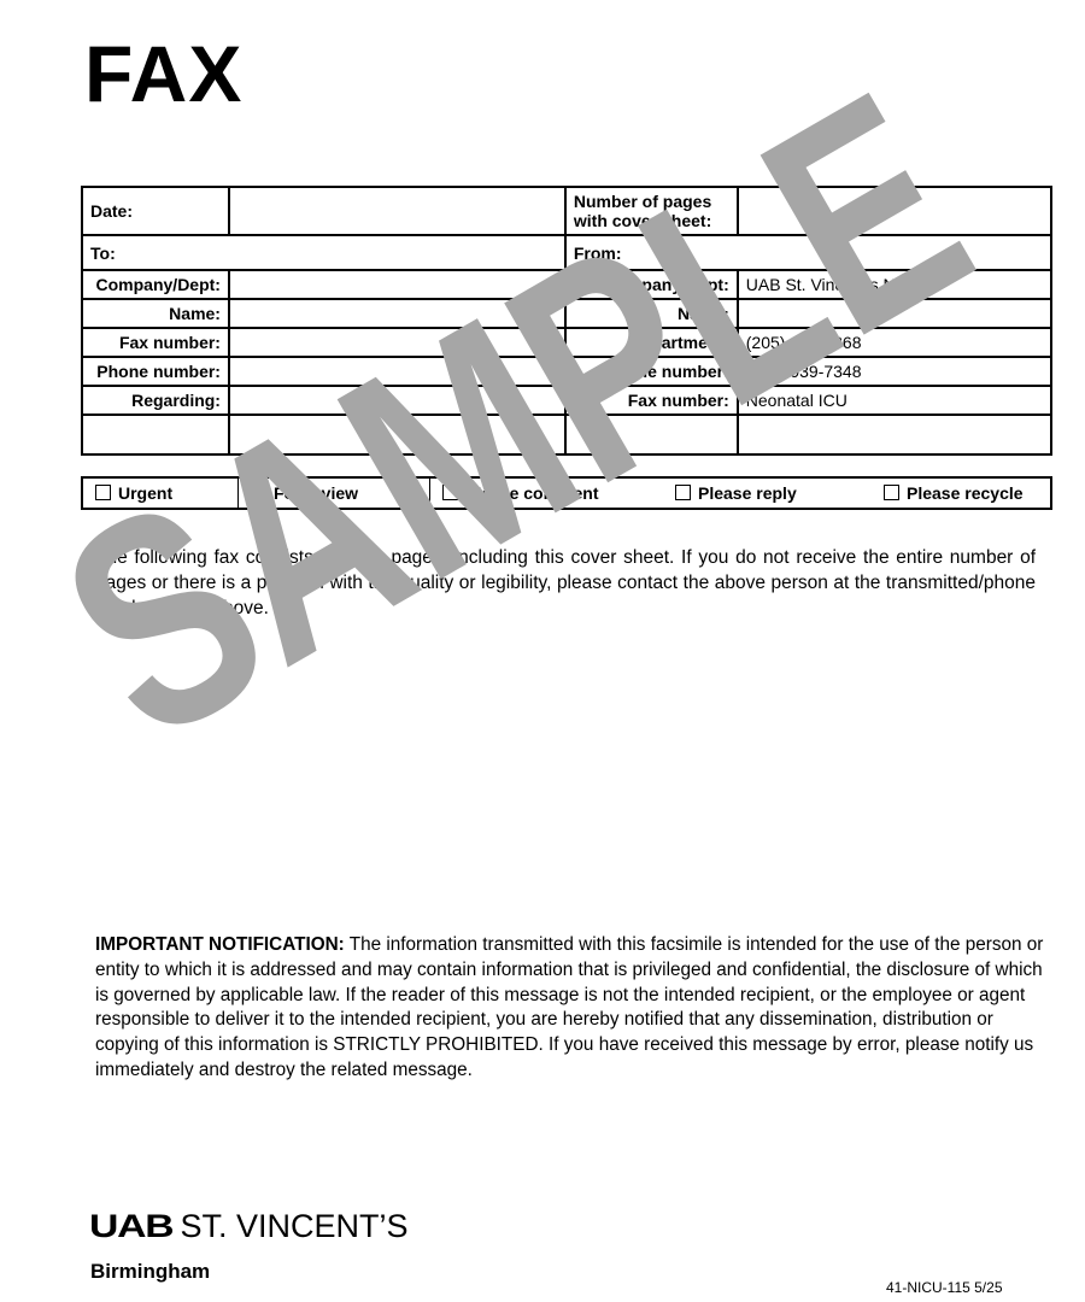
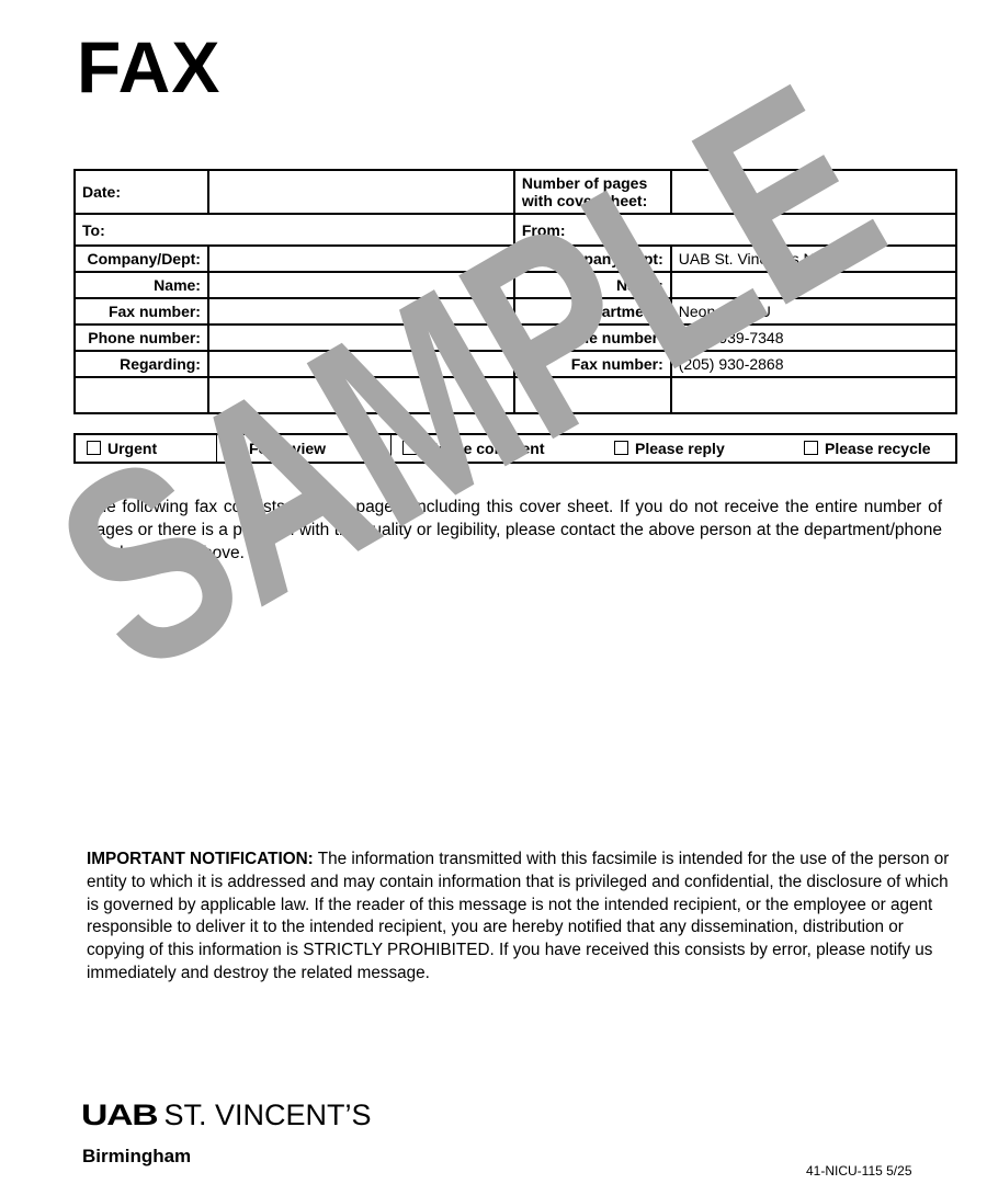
  FAX
  Date:		Number of pageswith cover sheet:
  To:	From:
  Company/Dept:		Company/Dept:	UAB St. Vincent's NICU
  Name:		Name:
- Fax number:		Department:	(205) 930-2868
+ Fax number:		Department:	Neonatal ICU
  Phone number:		Phone number:	(205) 939-7348
- Regarding:		Fax number:	Neonatal ICU
+ Regarding:		Fax number:	(205) 930-2868
  Urgent	For review	Please comment	Please reply	Please recycle
- The following fax consists of ____ pages, including this cover sheet. If you do not receive the entire number of pages or there is a problem with the quality or legibility, please contact the above person at the transmitted/phone number listed above.
+ The following fax consists of ____ pages, including this cover sheet. If you do not receive the entire number of pages or there is a problem with the quality or legibility, please contact the above person at the department/phone number listed above.
- IMPORTANT NOTIFICATION: The information transmitted with this facsimile is intended for the use of the person or entity to which it is addressed and may contain information that is privileged and confidential, the disclosure of which is governed by applicable law. If the reader of this message is not the intended recipient, or the employee or agent responsible to deliver it to the intended recipient, you are hereby notified that any dissemination, distribution or copying of this information is STRICTLY PROHIBITED. If you have received this message by error, please notify us immediately and destroy the related message.
+ IMPORTANT NOTIFICATION: The information transmitted with this facsimile is intended for the use of the person or entity to which it is addressed and may contain information that is privileged and confidential, the disclosure of which is governed by applicable law. If the reader of this message is not the intended recipient, or the employee or agent responsible to deliver it to the intended recipient, you are hereby notified that any dissemination, distribution or copying of this information is STRICTLY PROHIBITED. If you have received this consists by error, please notify us immediately and destroy the related message.
  UAB ST. VINCENT’S
  Birmingham
  41-NICU-115 5/25
